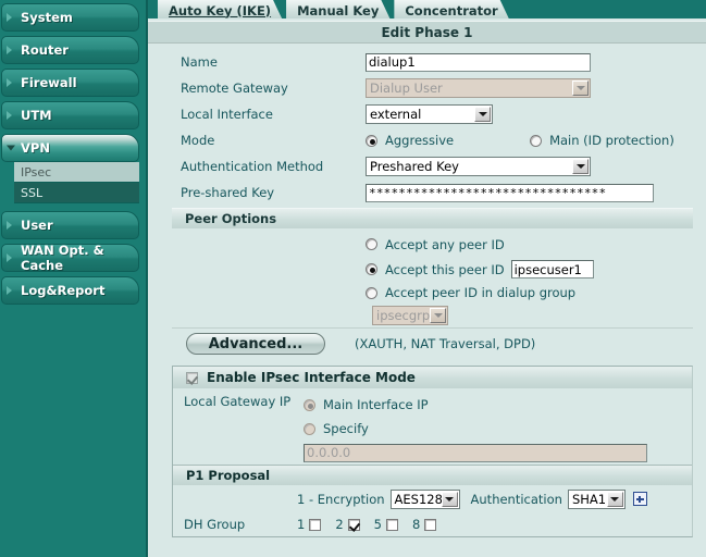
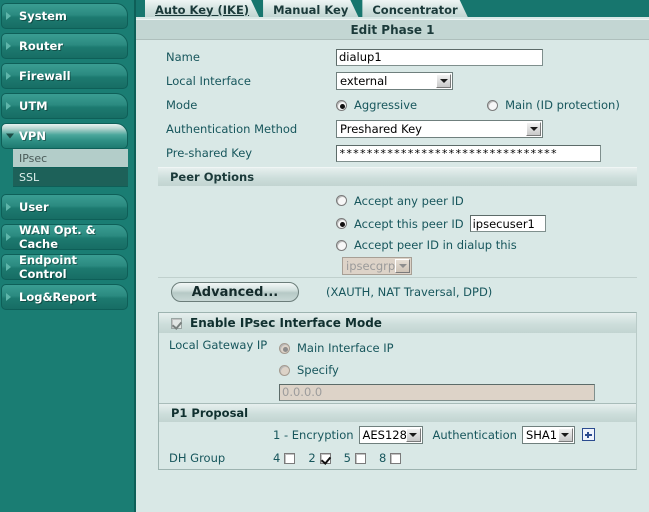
  System
  Router
  Firewall
  UTM
  VPN
  IPsec
  SSL
  User
  WAN Opt. & Cache
+ Endpoint Control
  Log&Report
  Auto Key (IKE)
  Manual Key
  Concentrator
  Edit Phase 1
  Name
  dialup1
- Remote Gateway
- Dialup User
  Local Interface
  external
  Mode
  Aggressive
  Main (ID protection)
  Authentication Method
  Preshared Key
  Pre-shared Key
  ********************************
  Peer Options
  Accept any peer ID
  Accept this peer ID
  ipsecuser1
- Accept peer ID in dialup group
+ Accept peer ID in dialup this
  ipsecgrp
  Advanced...
  (XAUTH, NAT Traversal, DPD)
  Enable IPsec Interface Mode
  Local Gateway IP
  Main Interface IP
  Specify
  0.0.0.0
  P1 Proposal
  1 - Encryption
  AES128
  Authentication
  SHA1
  DH Group
- 1
+ 4
  2
  5
  8
